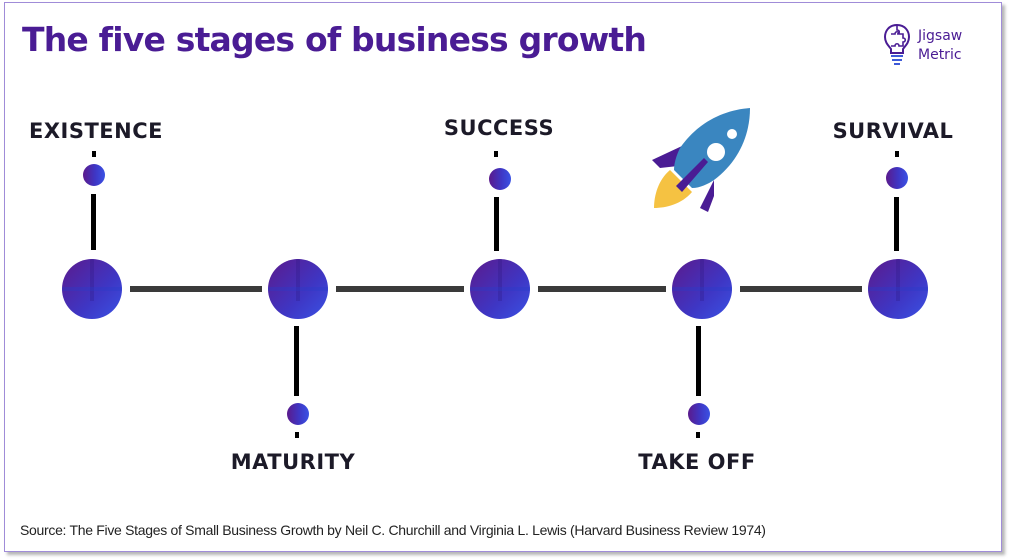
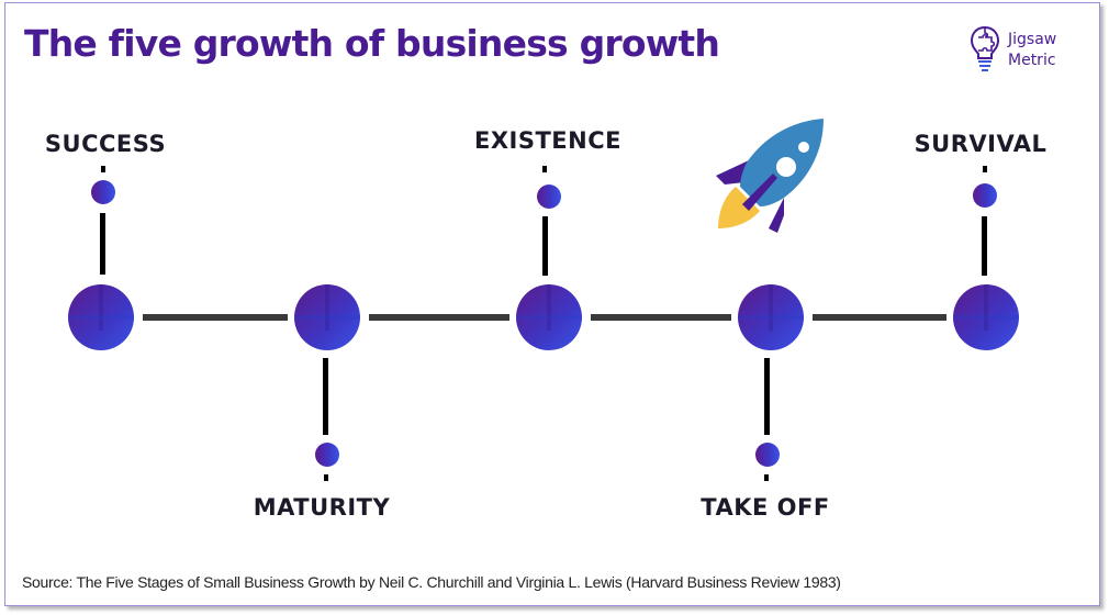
- The five stages of business growth
+ The five growth of business growth
  Jigsaw
  Metric
- EXISTENCE
+ SUCCESS
  MATURITY
- SUCCESS
+ EXISTENCE
  TAKE OFF
  SURVIVAL
- Source: The Five Stages of Small Business Growth by Neil C. Churchill and Virginia L. Lewis (Harvard Business Review 1974)
+ Source: The Five Stages of Small Business Growth by Neil C. Churchill and Virginia L. Lewis (Harvard Business Review 1983)
